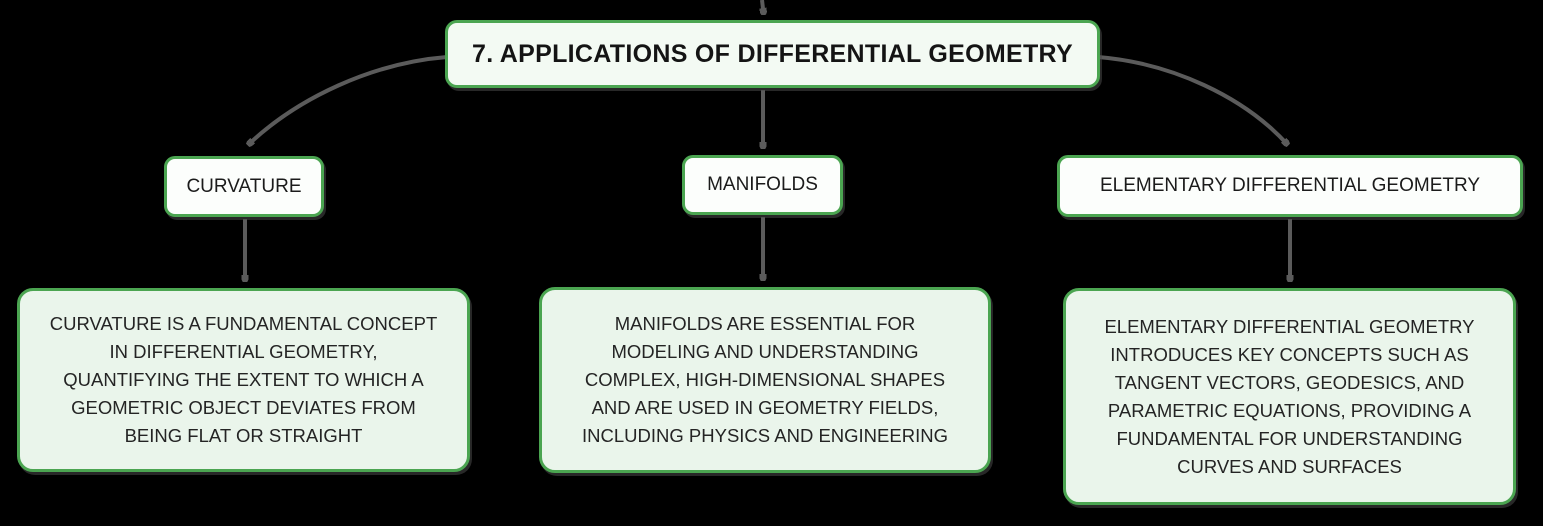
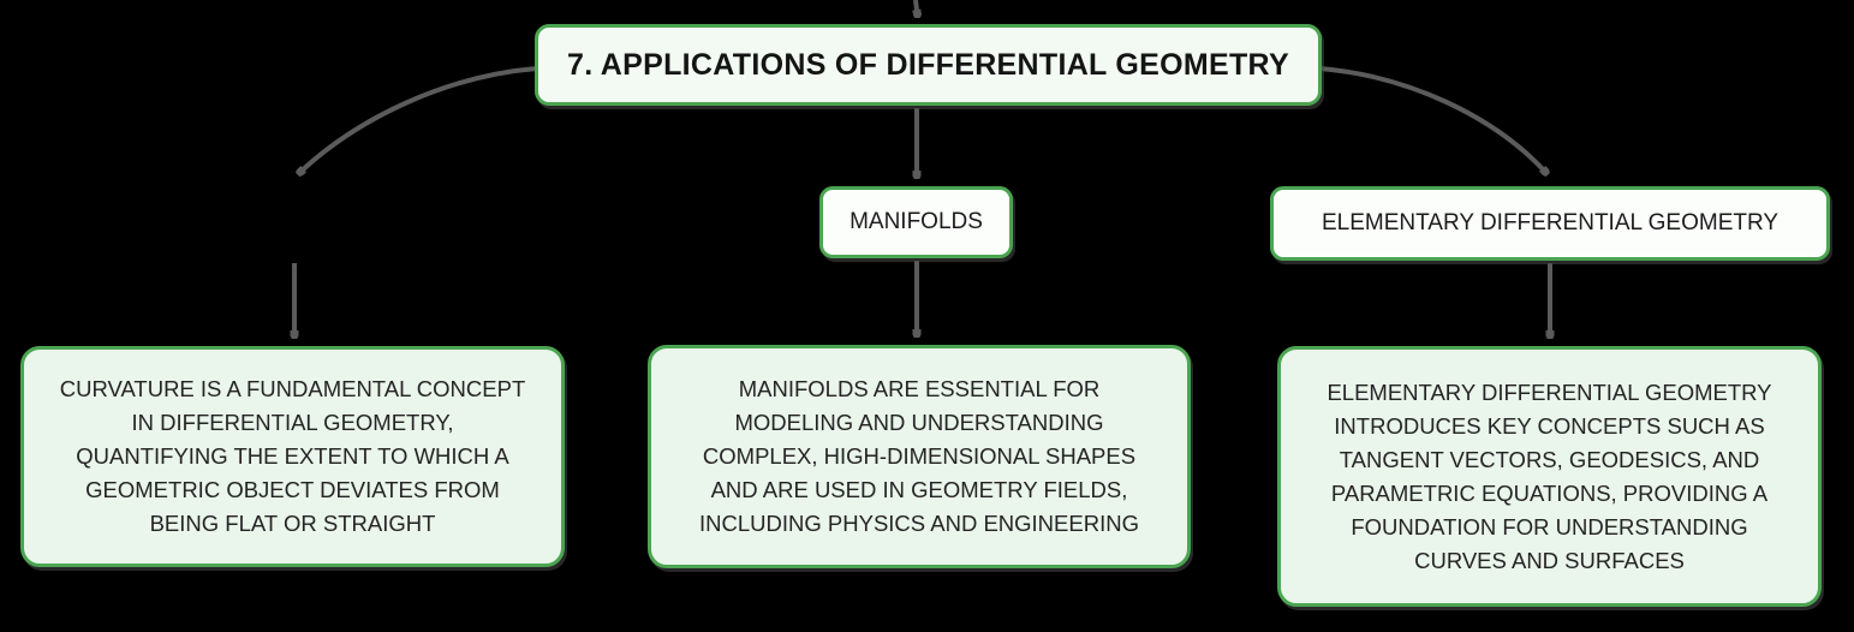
  7. APPLICATIONS OF DIFFERENTIAL GEOMETRY
- CURVATURE
  MANIFOLDS
  ELEMENTARY DIFFERENTIAL GEOMETRY
  CURVATURE IS A FUNDAMENTAL CONCEPT IN DIFFERENTIAL GEOMETRY, QUANTIFYING THE EXTENT TO WHICH A GEOMETRIC OBJECT DEVIATES FROM BEING FLAT OR STRAIGHT
  MANIFOLDS ARE ESSENTIAL FOR MODELING AND UNDERSTANDING COMPLEX, HIGH-DIMENSIONAL SHAPES AND ARE USED IN GEOMETRY FIELDS, INCLUDING PHYSICS AND ENGINEERING
- ELEMENTARY DIFFERENTIAL GEOMETRY INTRODUCES KEY CONCEPTS SUCH AS TANGENT VECTORS, GEODESICS, AND PARAMETRIC EQUATIONS, PROVIDING A FUNDAMENTAL FOR UNDERSTANDING CURVES AND SURFACES
+ ELEMENTARY DIFFERENTIAL GEOMETRY INTRODUCES KEY CONCEPTS SUCH AS TANGENT VECTORS, GEODESICS, AND PARAMETRIC EQUATIONS, PROVIDING A FOUNDATION FOR UNDERSTANDING CURVES AND SURFACES
